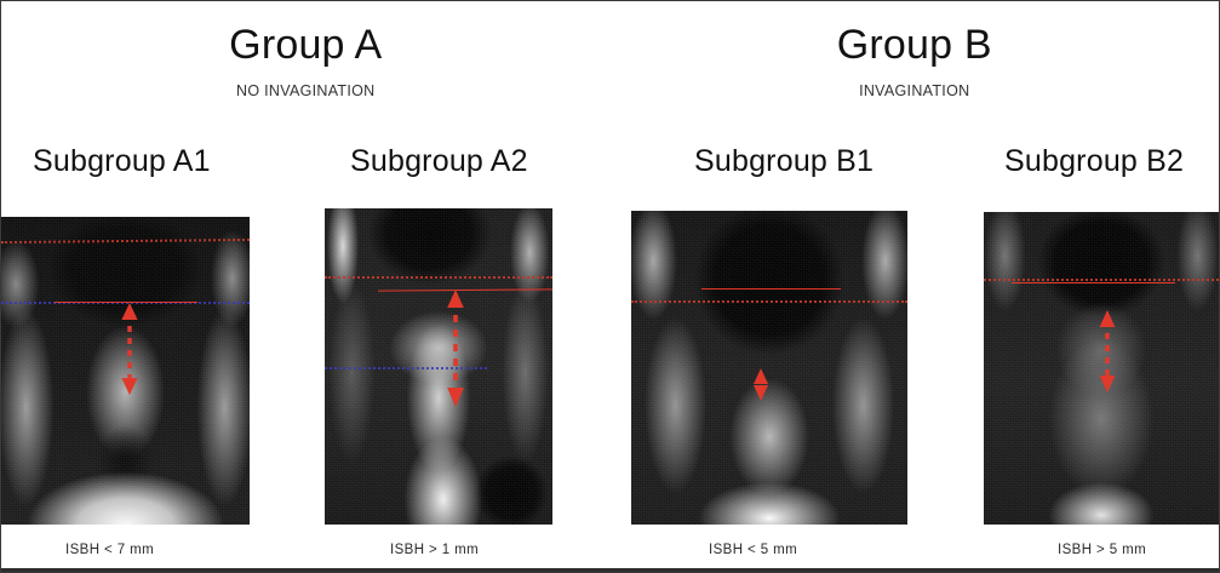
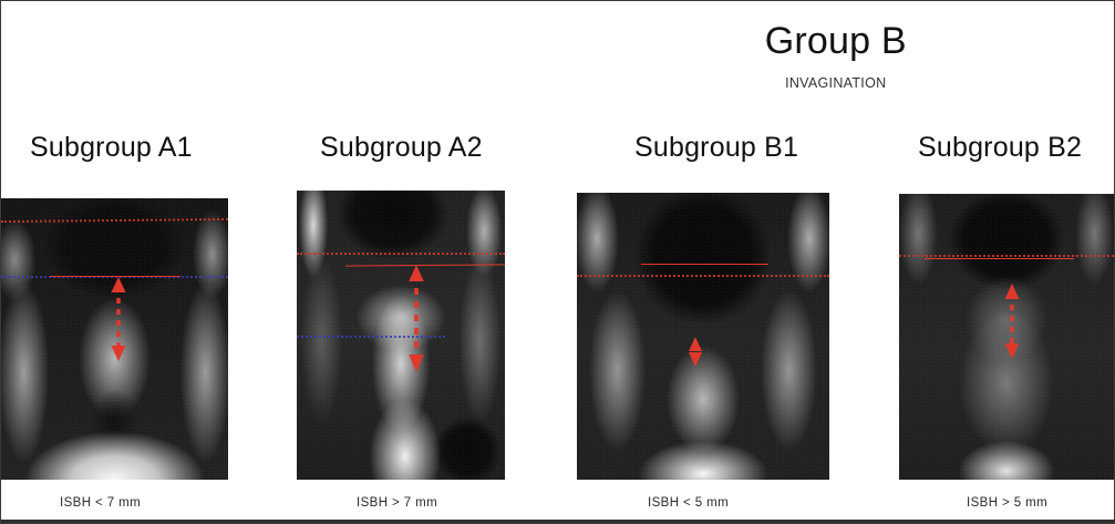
- Group A
- NO INVAGINATION
  Group B
  INVAGINATION
  Subgroup A1
  Subgroup A2
  Subgroup B1
  Subgroup B2
  ISBH < 7 mm
- ISBH > 1 mm
+ ISBH > 7 mm
  ISBH < 5 mm
  ISBH > 5 mm
